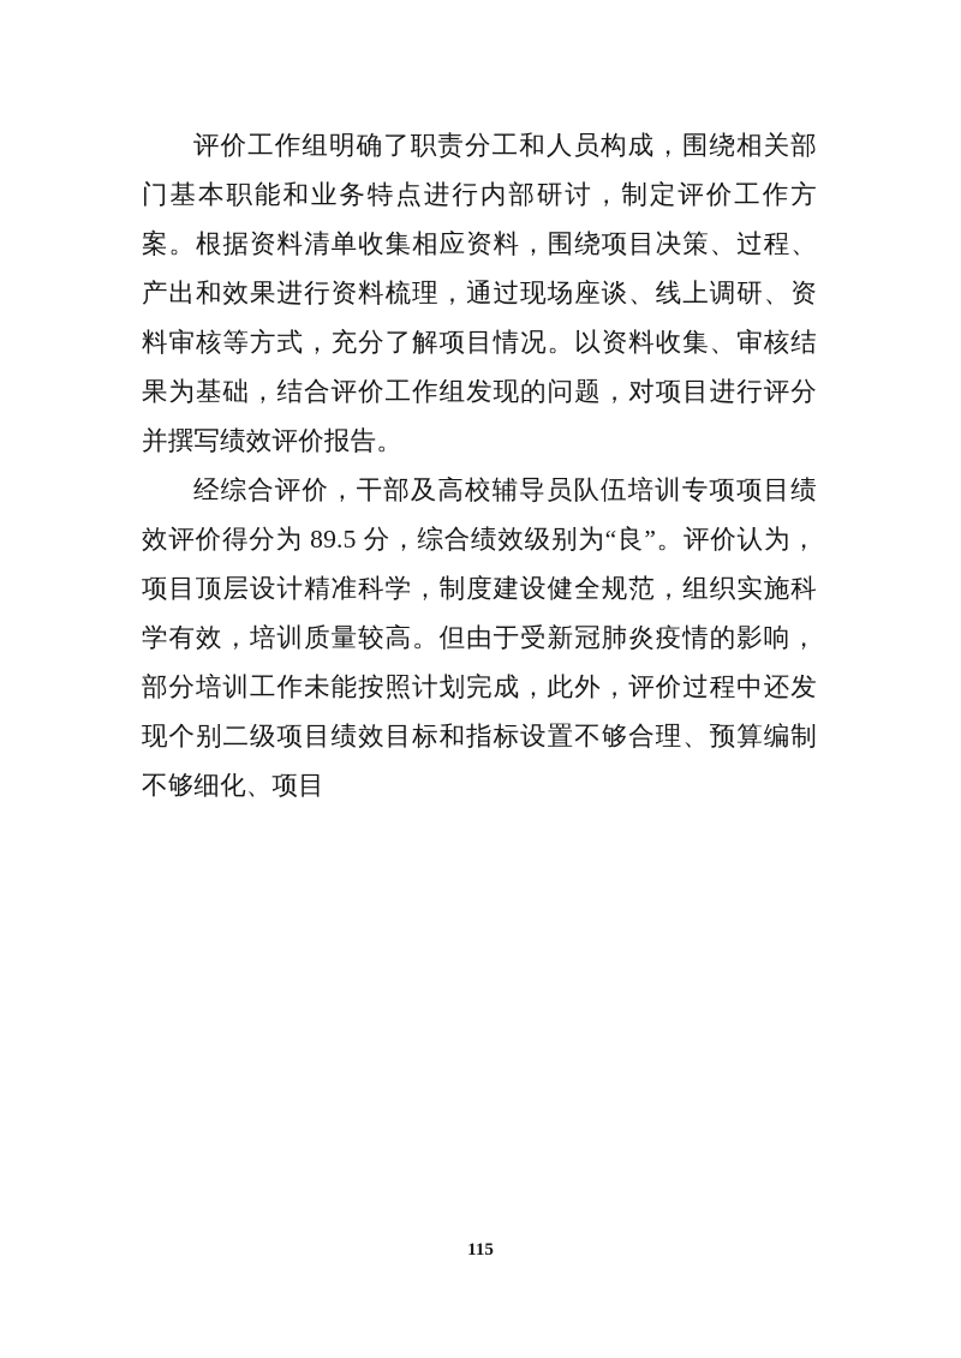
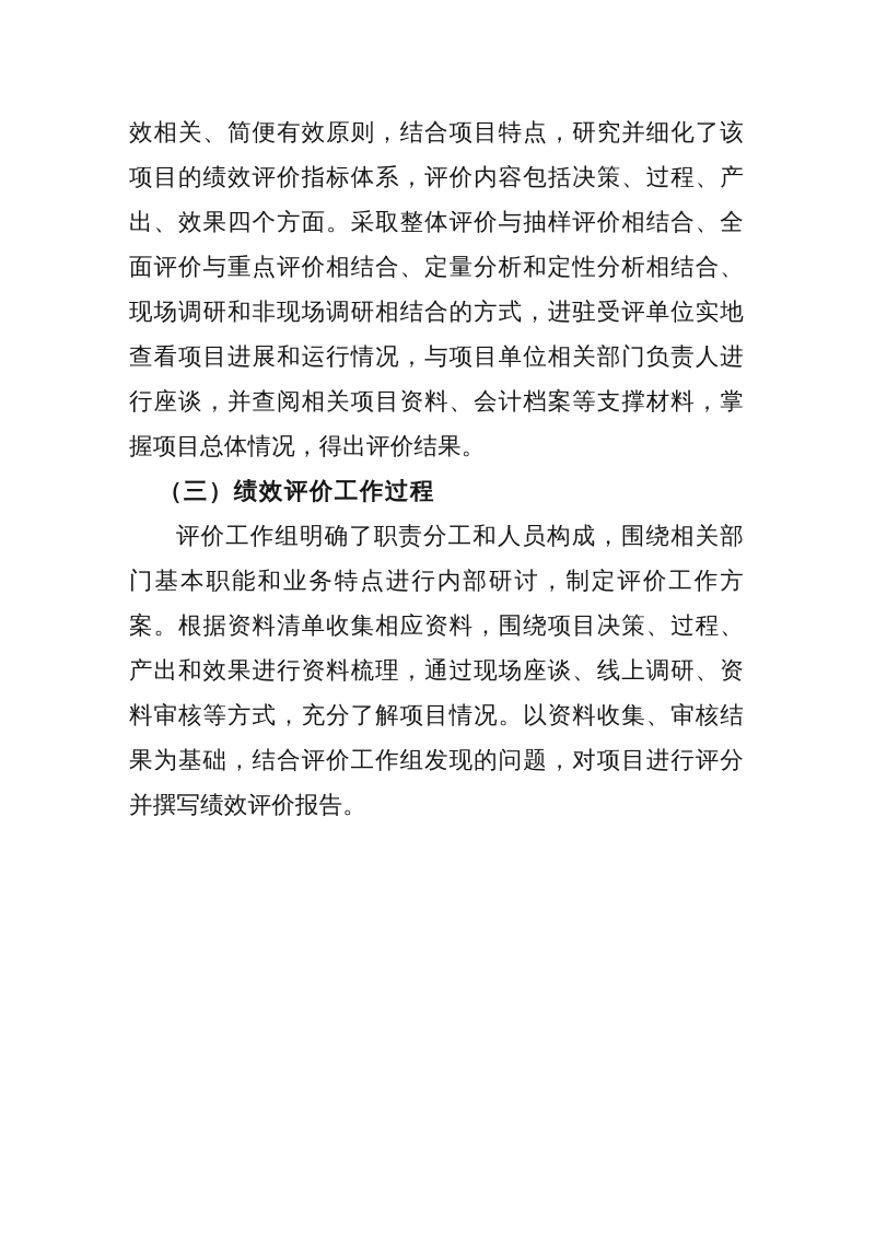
+ 效相关、简便有效原则，结合项目特点，研究并细化了该项目的绩效评价指标体系，评价内容包括决策、过程、产出、效果四个方面。采取整体评价与抽样评价相结合、全面评价与重点评价相结合、定量分析和定性分析相结合、现场调研和非现场调研相结合的方式，进驻受评单位实地查看项目进展和运行情况，与项目单位相关部门负责人进行座谈，并查阅相关项目资料、会计档案等支撑材料，掌握项目总体情况，得出评价结果。
+ （三）绩效评价工作过程
  评价工作组明确了职责分工和人员构成，围绕相关部门基本职能和业务特点进行内部研讨，制定评价工作方案。根据资料清单收集相应资料，围绕项目决策、过程、产出和效果进行资料梳理，通过现场座谈、线上调研、资料审核等方式，充分了解项目情况。以资料收集、审核结果为基础，结合评价工作组发现的问题，对项目进行评分并撰写绩效评价报告。
- 经综合评价，干部及高校辅导员队伍培训专项项目绩效评价得分为 89.5 分，综合绩效级别为“良”。评价认为，项目顶层设计精准科学，制度建设健全规范，组织实施科学有效，培训质量较高。但由于受新冠肺炎疫情的影响，部分培训工作未能按照计划完成，此外，评价过程中还发现个别二级项目绩效目标和指标设置不够合理、预算编制不够细化、项目
- 115
